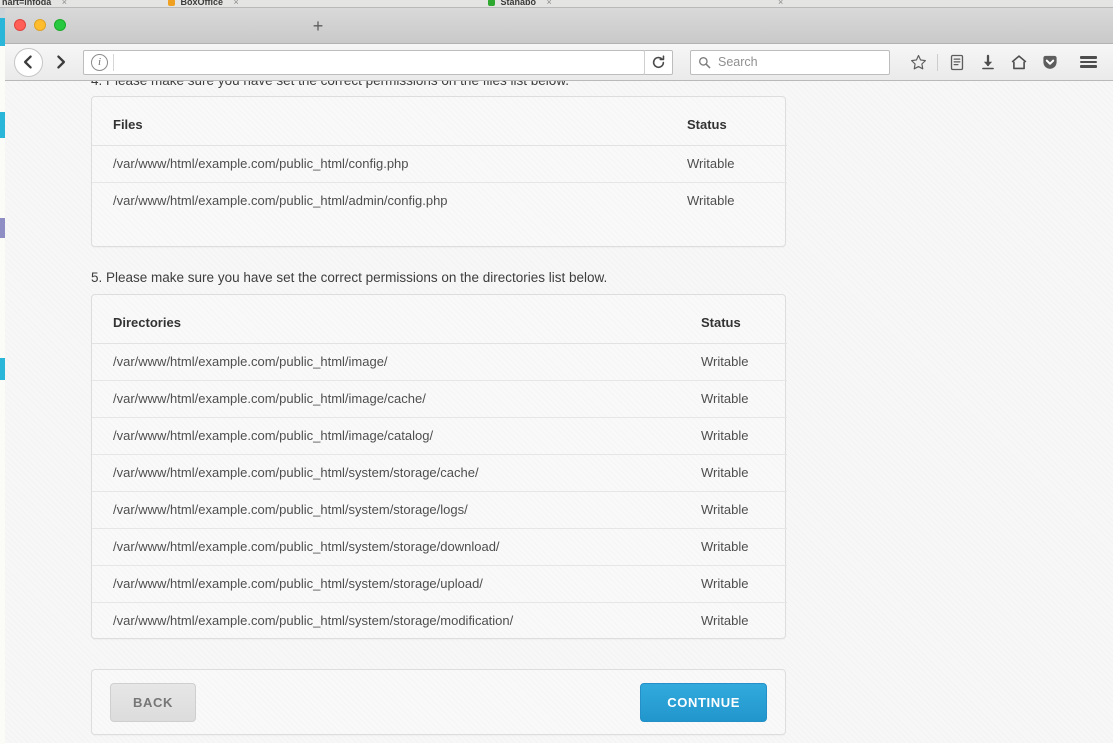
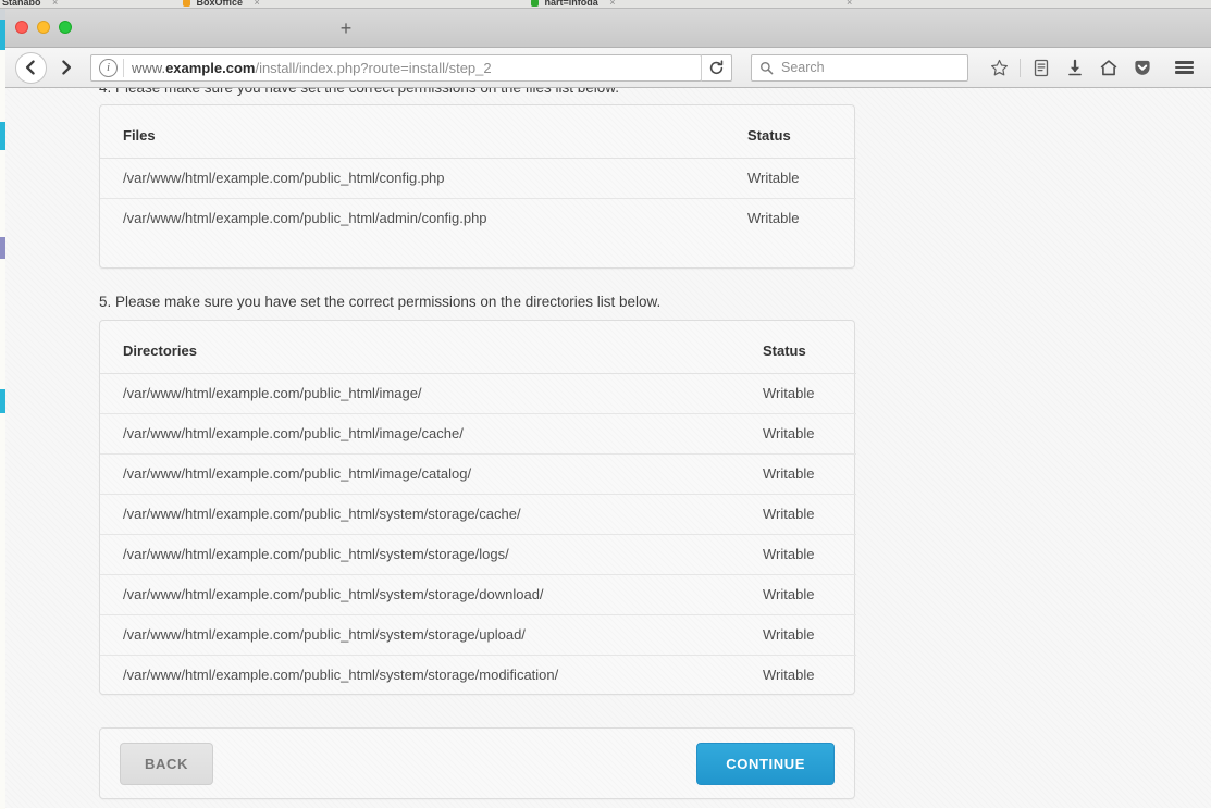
- nart=infoda ×
+ Stanabo ×
  BoxOffice ×
- Stanabo ×
+ nart=infoda ×
  ×
  +
  i
+ www.example.com/install/index.php?route=install/step_2
  Search
  4. Please make sure you have set the correct permissions on the files list below.
  Files	Status
  /var/www/html/example.com/public_html/config.php	Writable
  /var/www/html/example.com/public_html/admin/config.php	Writable
  5. Please make sure you have set the correct permissions on the directories list below.
  Directories	Status
  /var/www/html/example.com/public_html/image/	Writable
  /var/www/html/example.com/public_html/image/cache/	Writable
  /var/www/html/example.com/public_html/image/catalog/	Writable
  /var/www/html/example.com/public_html/system/storage/cache/	Writable
  /var/www/html/example.com/public_html/system/storage/logs/	Writable
  /var/www/html/example.com/public_html/system/storage/download/	Writable
  /var/www/html/example.com/public_html/system/storage/upload/	Writable
  /var/www/html/example.com/public_html/system/storage/modification/	Writable
  BACK
  CONTINUE
